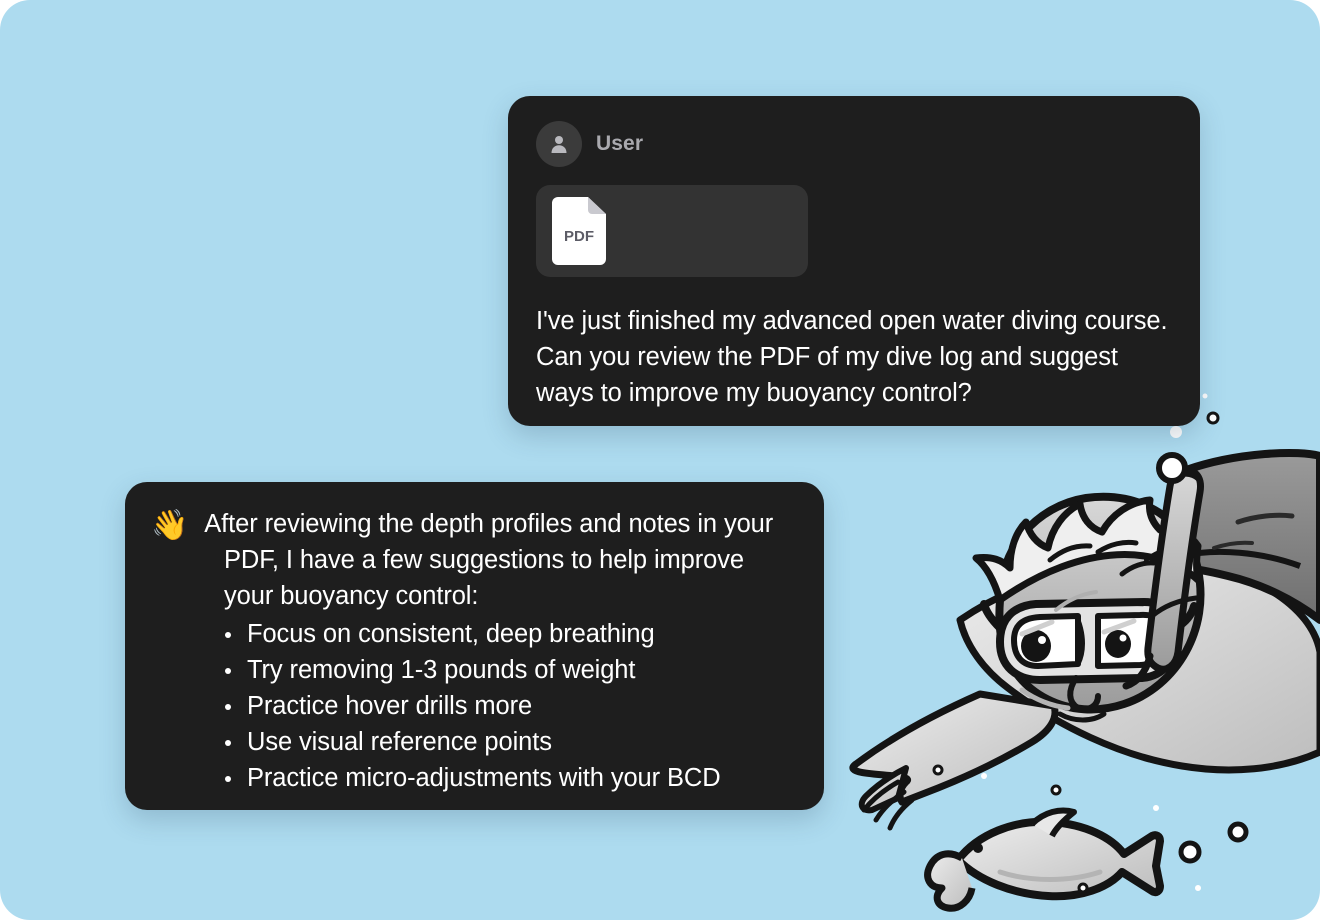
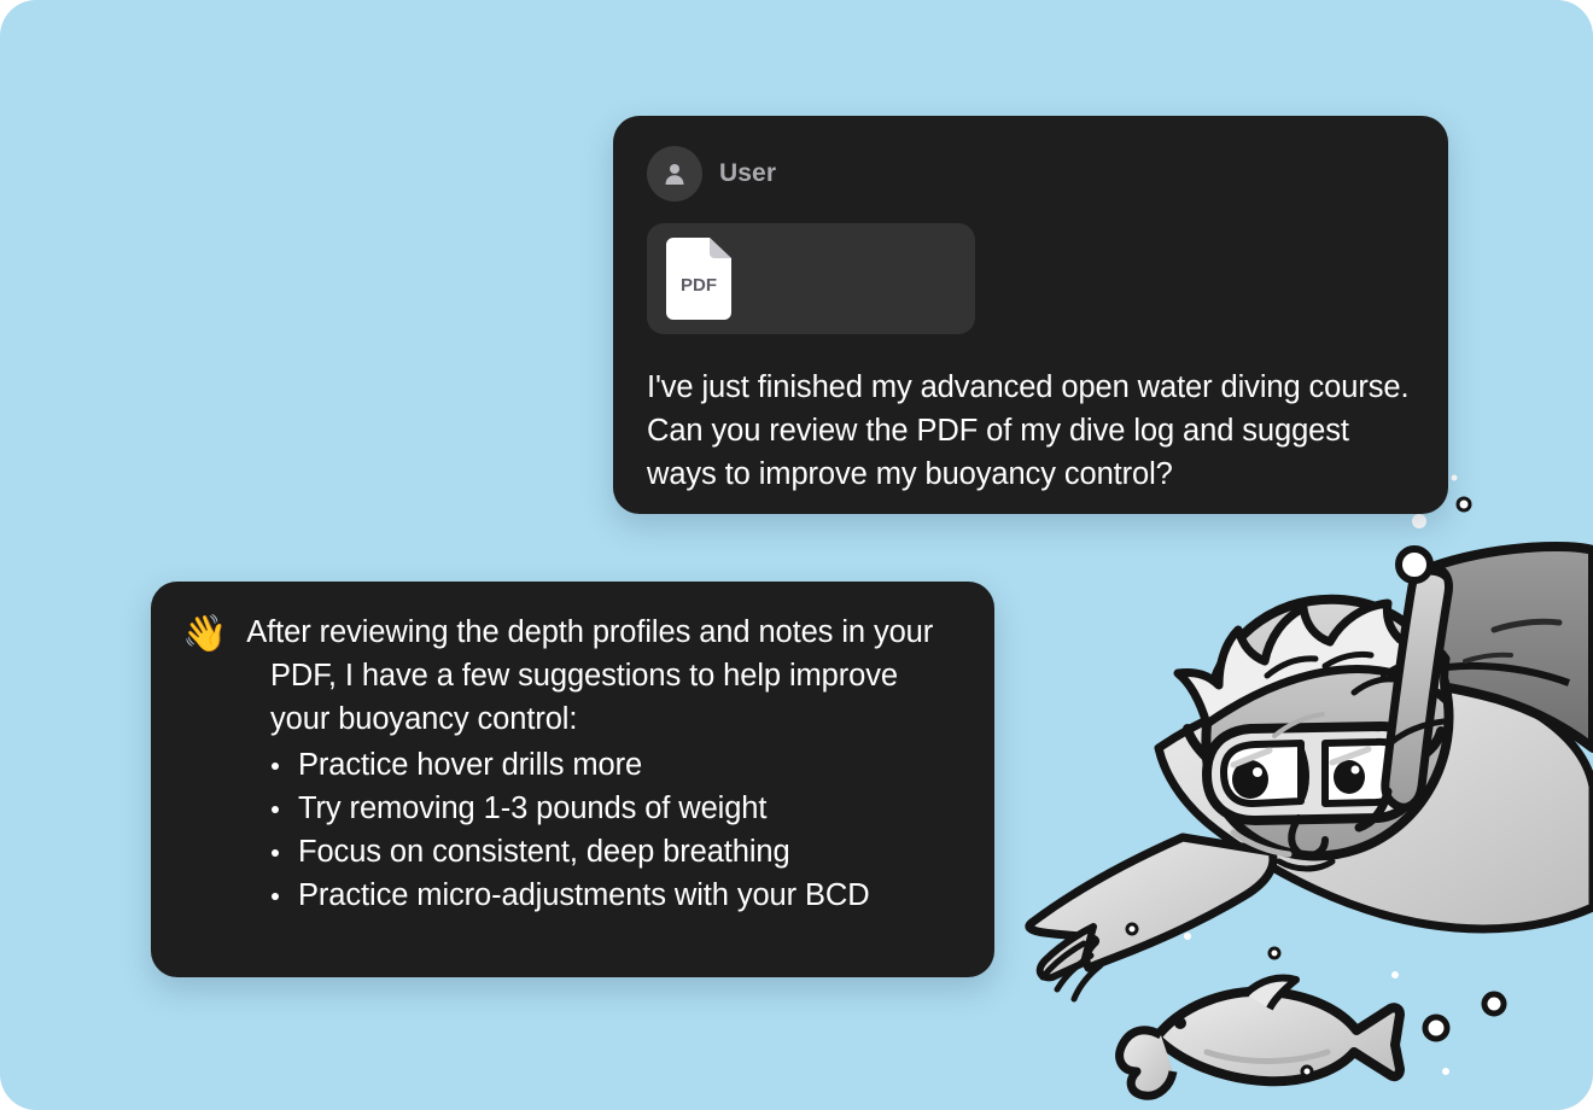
  User
  PDF
  I've just finished my advanced open water diving course. Can you review the PDF of my dive log and suggest ways to improve my buoyancy control?
  👋 After reviewing the depth profiles and notes in your PDF, I have a few suggestions to help improve your buoyancy control:
- Focus on consistent, deep breathing
+ Practice hover drills more
  Try removing 1-3 pounds of weight
- Practice hover drills more
+ Focus on consistent, deep breathing
- Use visual reference points
  Practice micro-adjustments with your BCD
